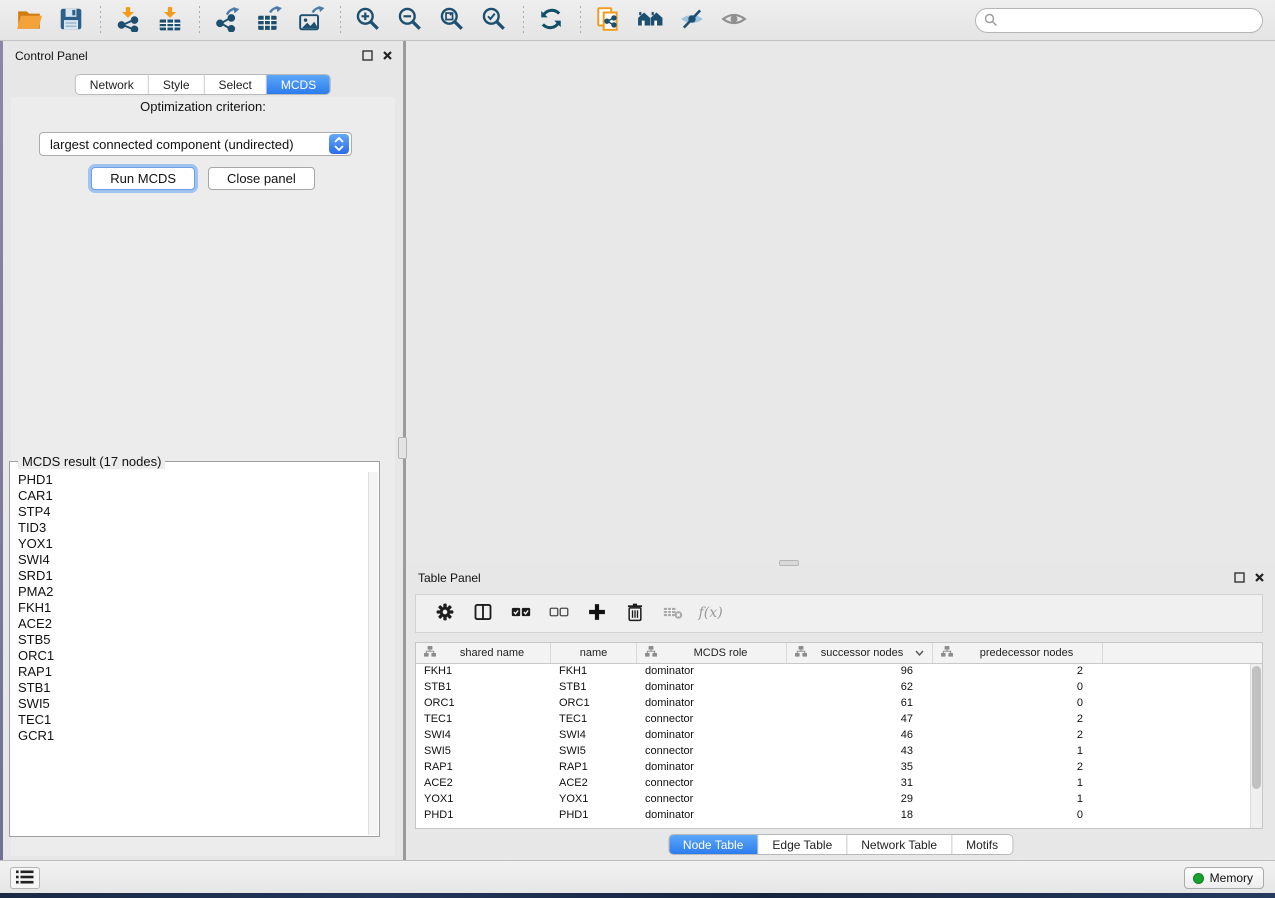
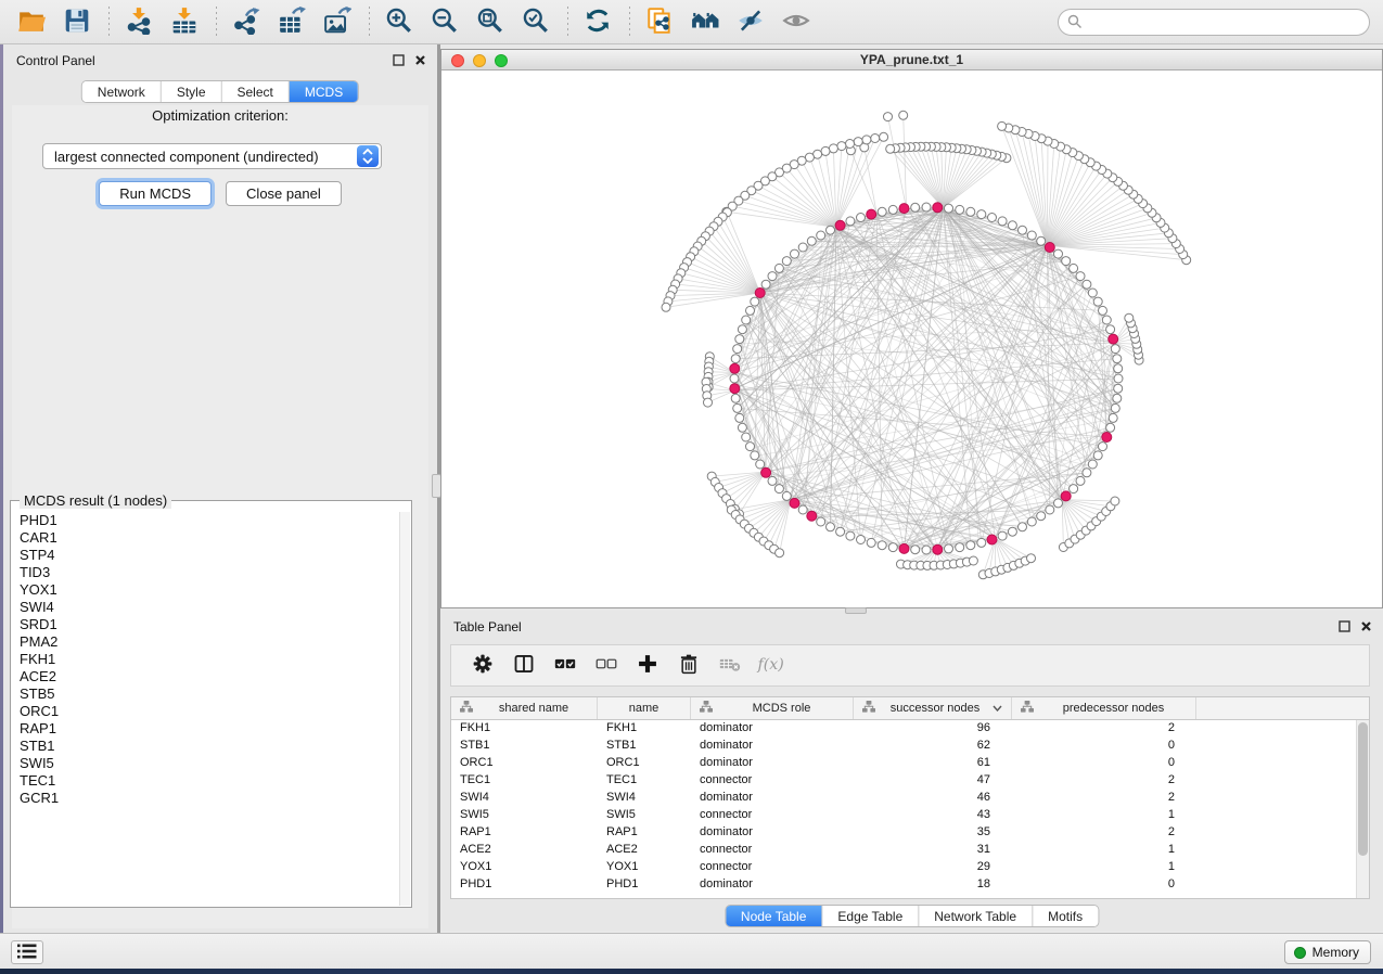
  Control Panel
  Network
  Style
  Select
  MCDS
  Optimization criterion:
  largest connected component (undirected)
  Run MCDS
  Close panel
- MCDS result (17 nodes)
+ MCDS result (1 nodes)
  PHD1
  CAR1
  STP4
  TID3
  YOX1
  SWI4
  SRD1
  PMA2
  FKH1
  ACE2
  STB5
  ORC1
  RAP1
  STB1
  SWI5
  TEC1
  GCR1
+ YPA_prune.txt_1
  Table Panel
  f(x)
  shared name
  name
  MCDS role
  successor nodes
  predecessor nodes
  FKH1
  FKH1
  dominator
  96
  2
  STB1
  STB1
  dominator
  62
  0
  ORC1
  ORC1
  dominator
  61
  0
  TEC1
  TEC1
  connector
  47
  2
  SWI4
  SWI4
  dominator
  46
  2
  SWI5
  SWI5
  connector
  43
  1
  RAP1
  RAP1
  dominator
  35
  2
  ACE2
  ACE2
  connector
  31
  1
  YOX1
  YOX1
  connector
  29
  1
  PHD1
  PHD1
  dominator
  18
  0
  Node Table
  Edge Table
  Network Table
  Motifs
  Memory
